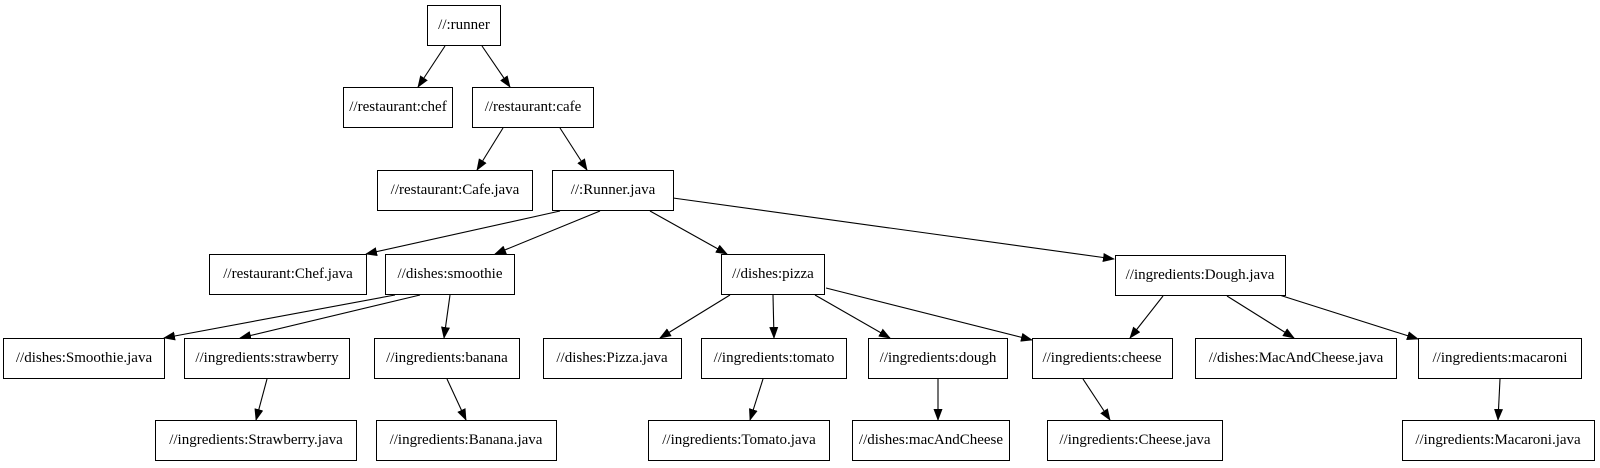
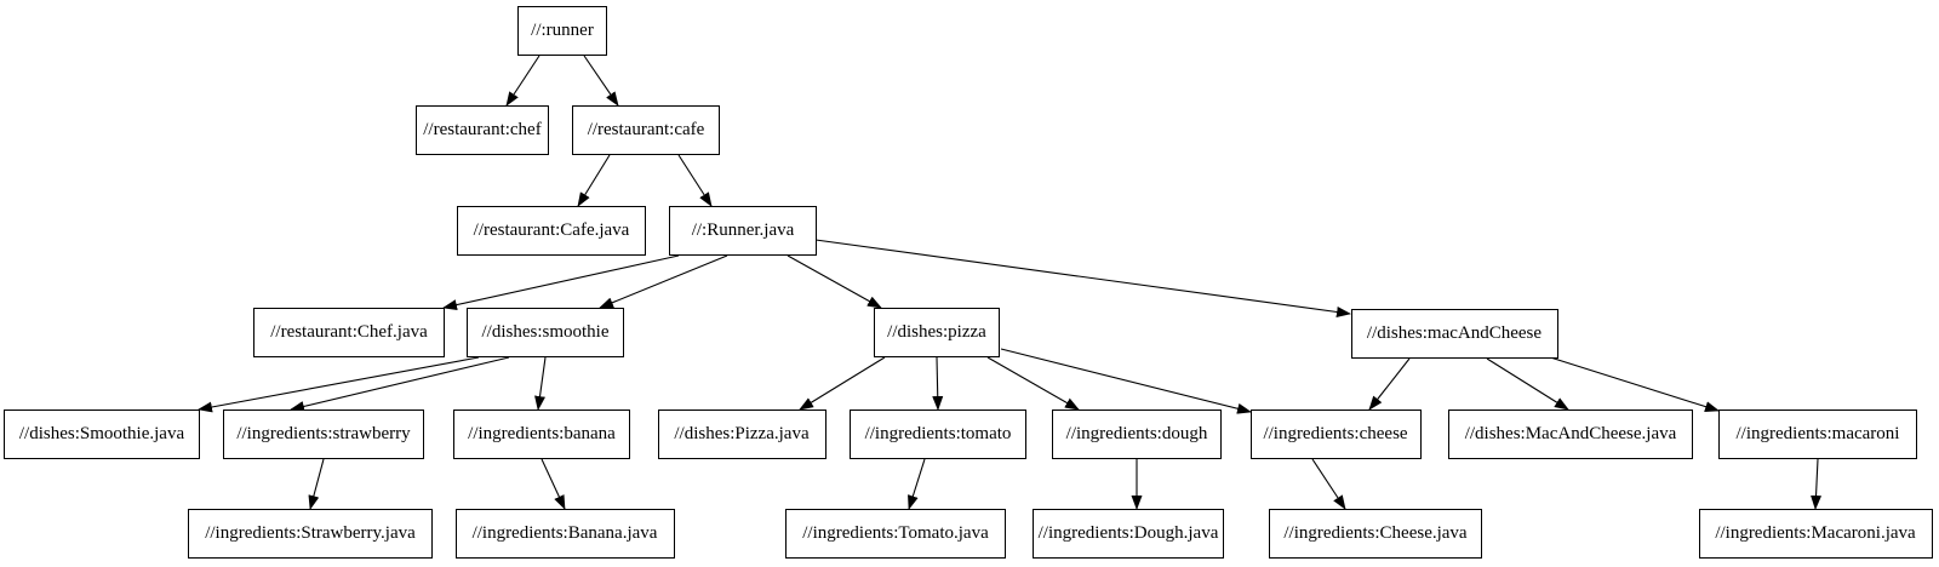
  //:runner
  //restaurant:chef
  //restaurant:cafe
  //restaurant:Cafe.java
  //:Runner.java
  //restaurant:Chef.java
  //dishes:smoothie
  //dishes:pizza
- //ingredients:Dough.java
+ //dishes:macAndCheese
  //dishes:Smoothie.java
  //ingredients:strawberry
  //ingredients:banana
  //dishes:Pizza.java
  //ingredients:tomato
  //ingredients:dough
  //ingredients:cheese
  //dishes:MacAndCheese.java
  //ingredients:macaroni
  //ingredients:Strawberry.java
  //ingredients:Banana.java
  //ingredients:Tomato.java
- //dishes:macAndCheese
+ //ingredients:Dough.java
  //ingredients:Cheese.java
  //ingredients:Macaroni.java
